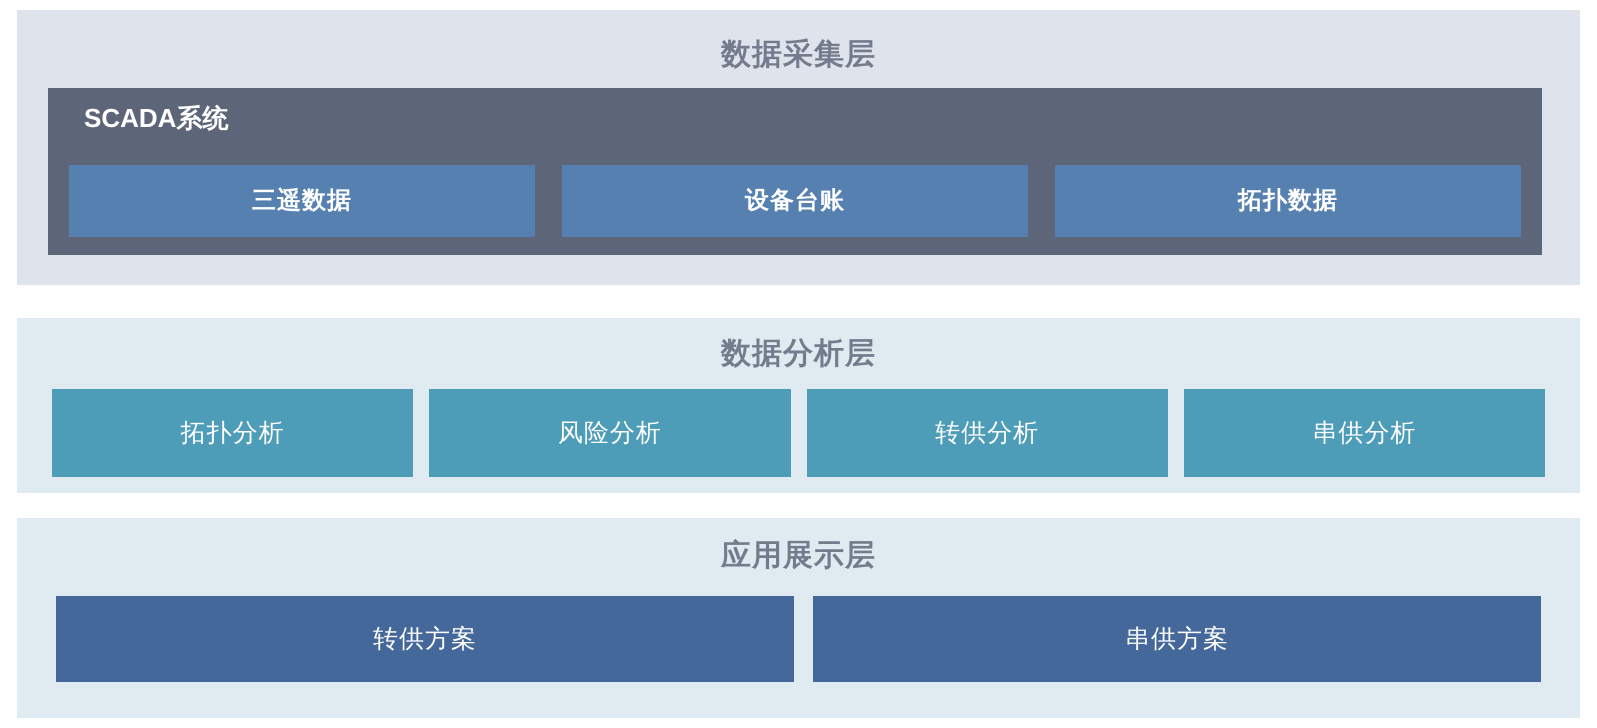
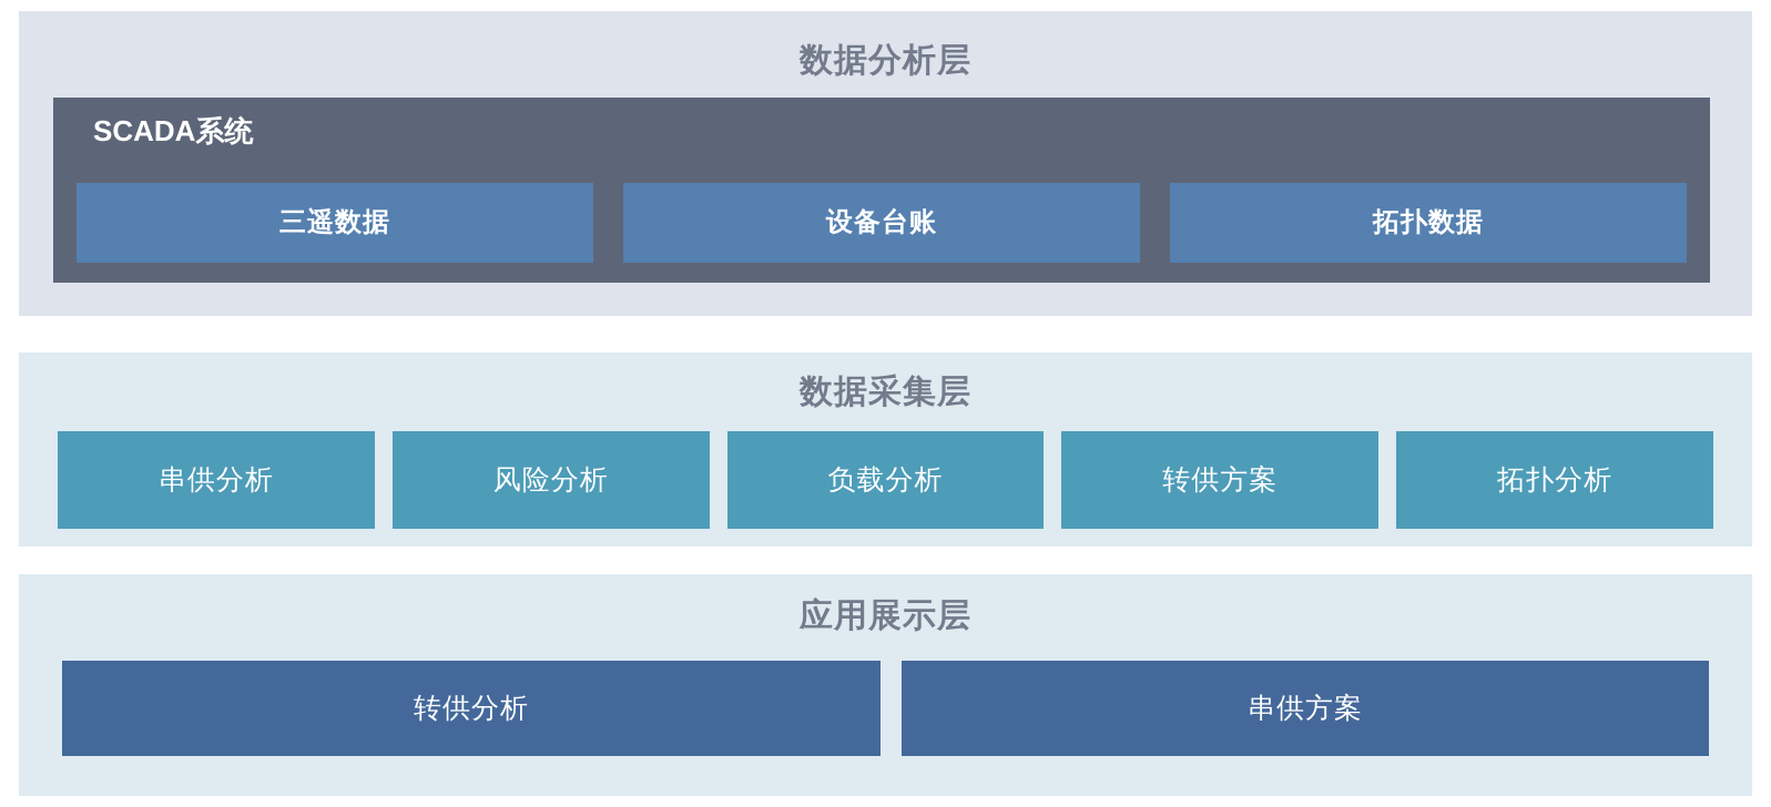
- 数据采集层
+ 数据分析层
  SCADA系统
  三遥数据
  设备台账
  拓扑数据
- 数据分析层
+ 数据采集层
- 拓扑分析
+ 串供分析
  风险分析
+ 负载分析
- 转供分析
+ 转供方案
- 串供分析
+ 拓扑分析
  应用展示层
- 转供方案
+ 转供分析
  串供方案
